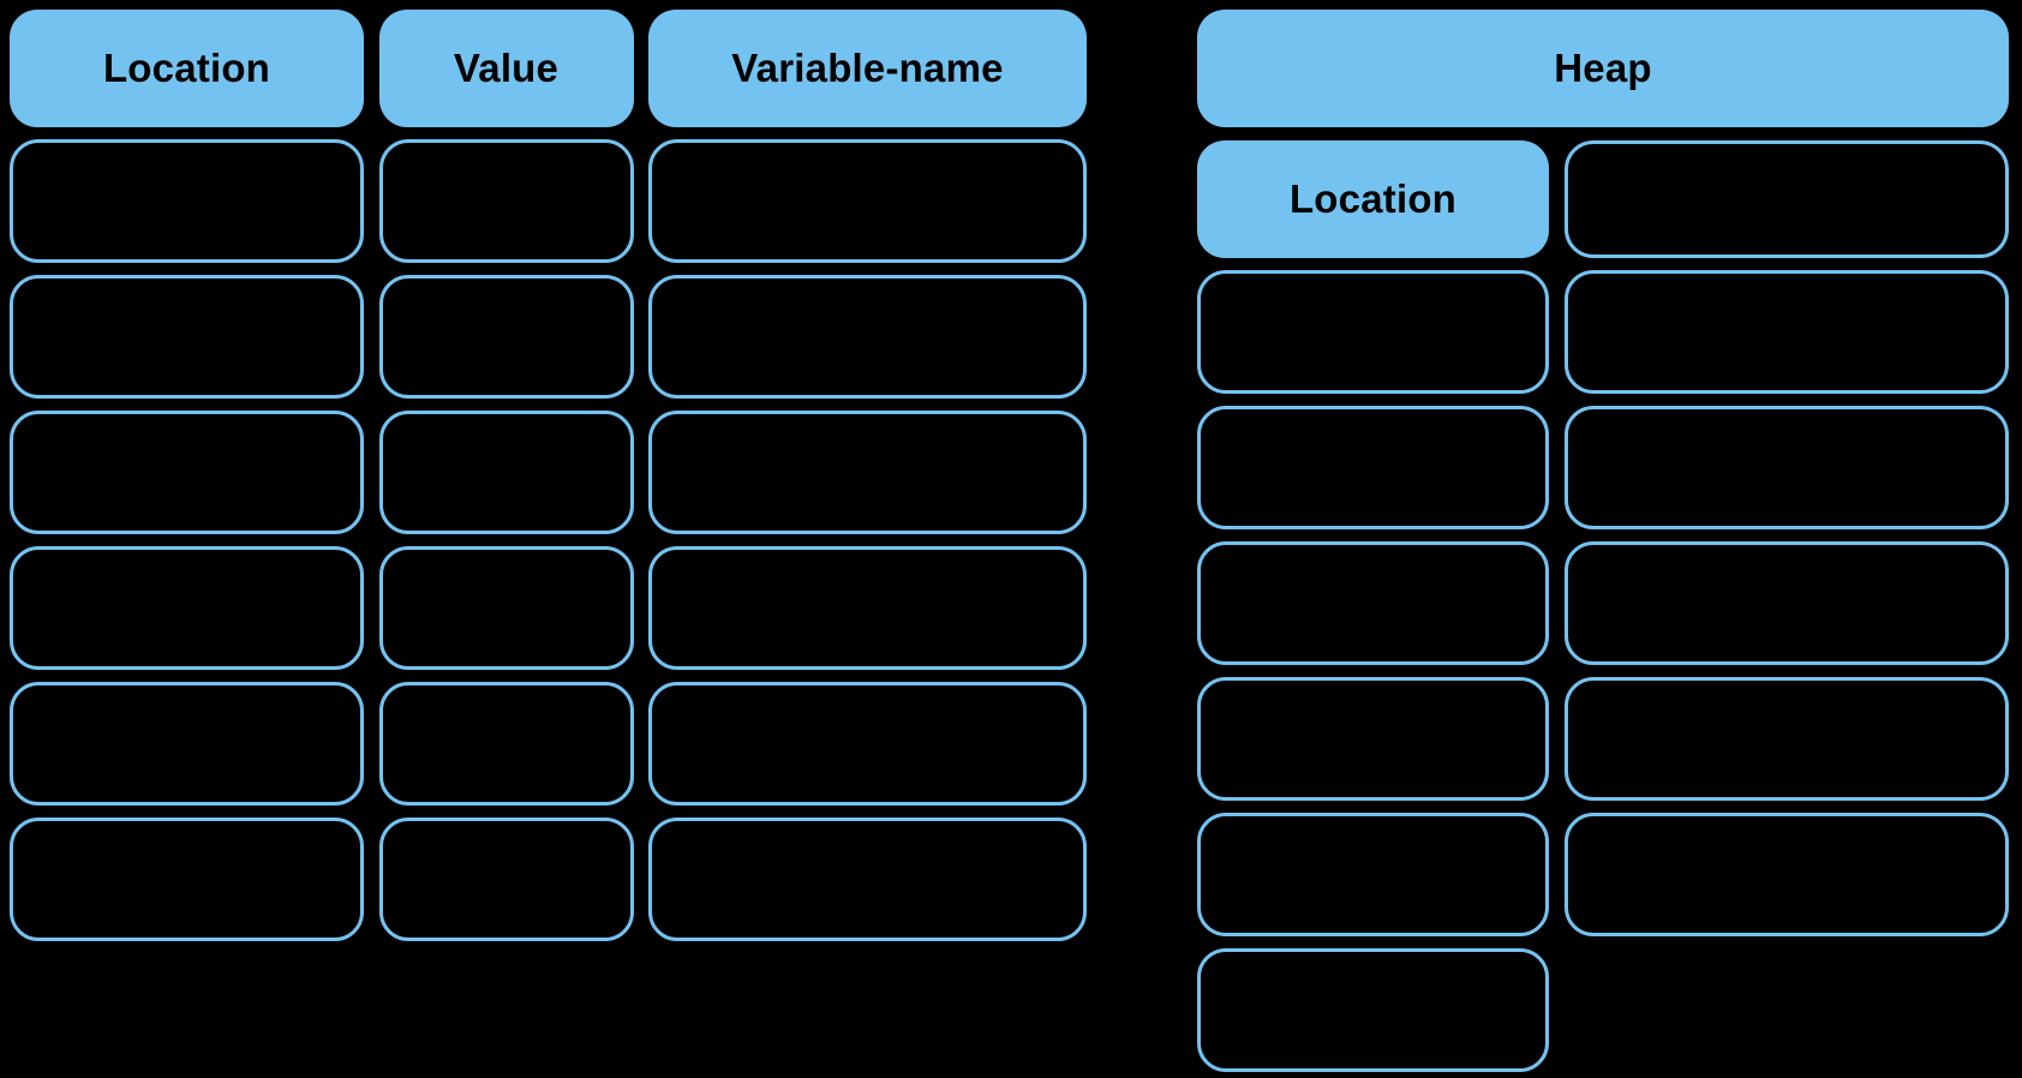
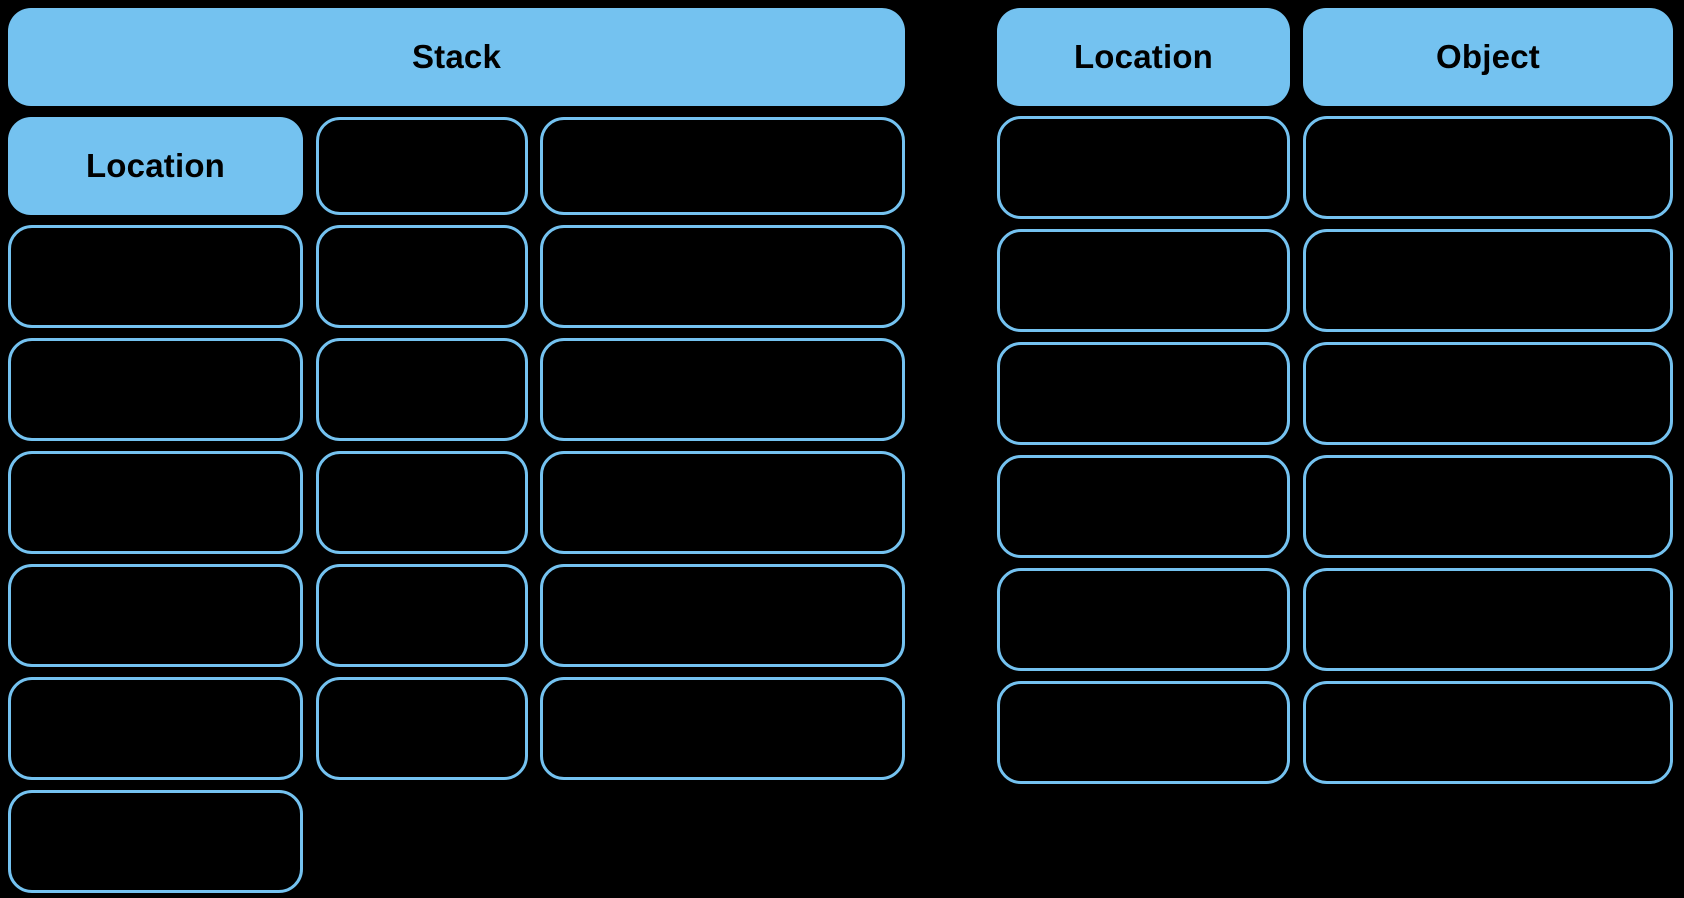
+ Stack
  Location
- Value
- Variable-name
- Heap
  Location
+ Object
